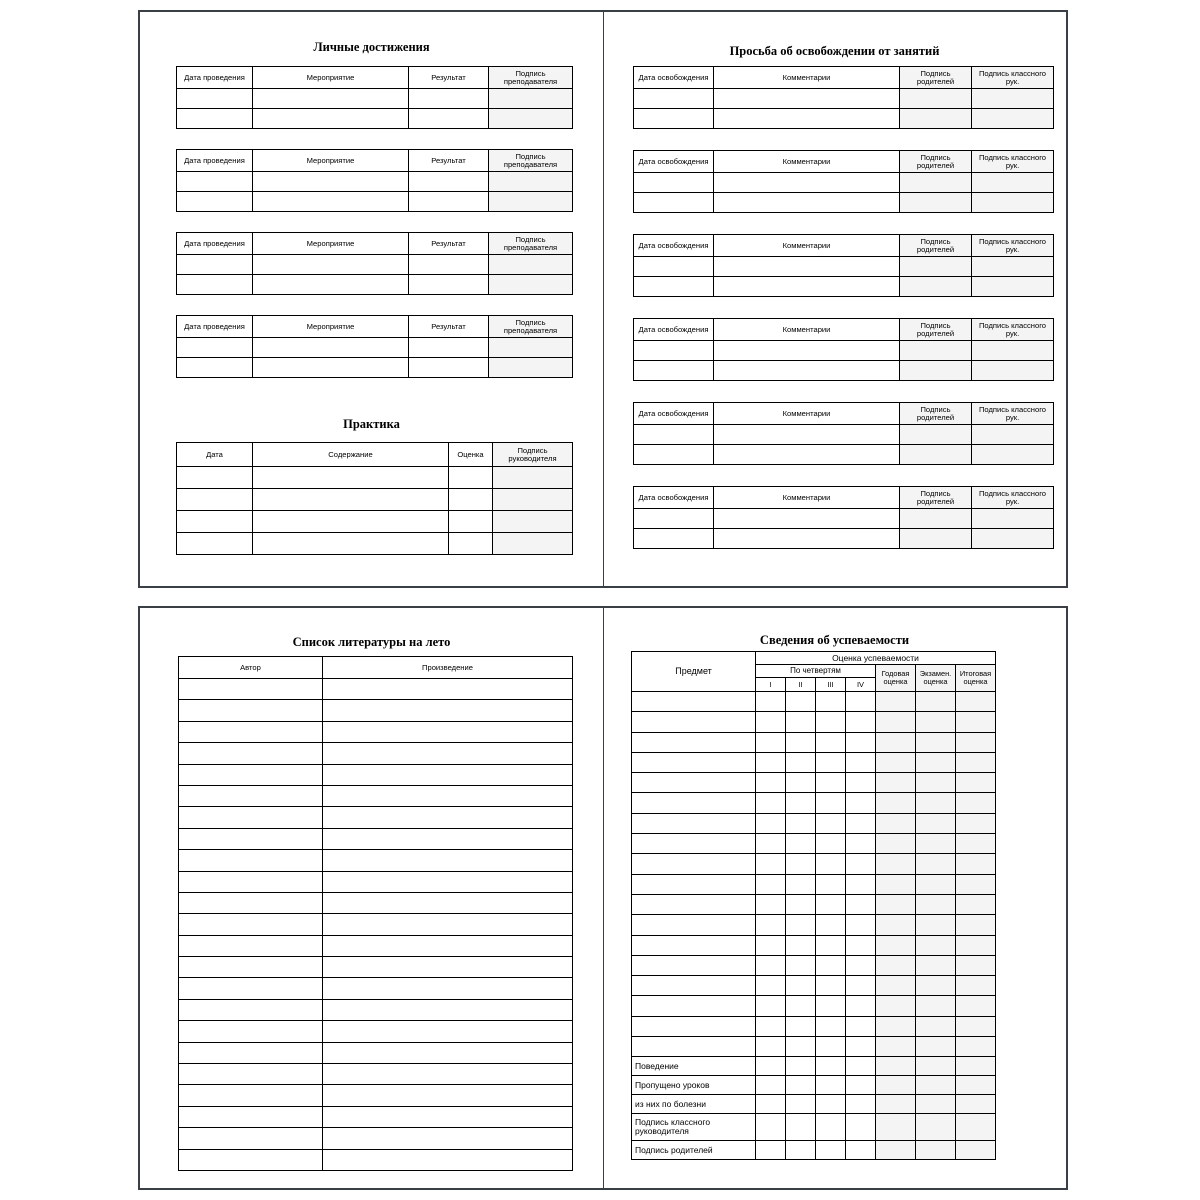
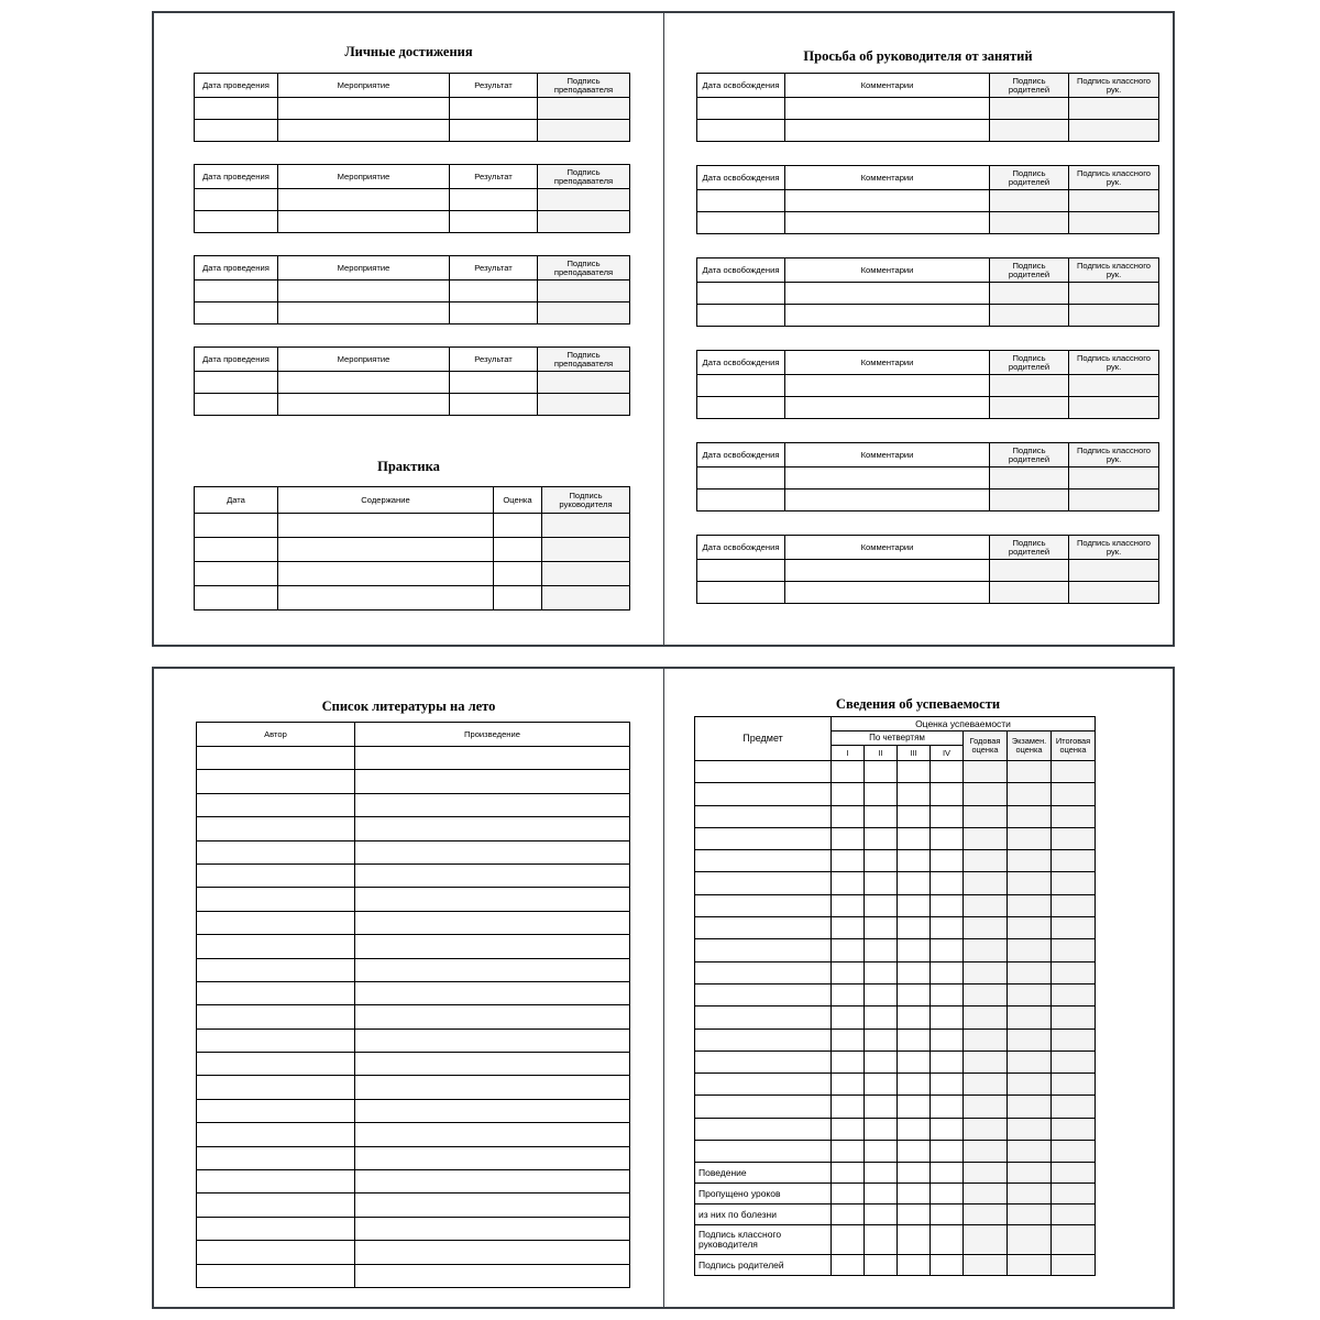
  Личные достижения
  Дата проведения	Мероприятие	Результат	Подпись преподавателя
  Дата проведения	Мероприятие	Результат	Подпись преподавателя
  Дата проведения	Мероприятие	Результат	Подпись преподавателя
  Дата проведения	Мероприятие	Результат	Подпись преподавателя
  Практика
  Дата	Содержание	Оценка	Подпись руководителя
- Просьба об освобождении от занятий
+ Просьба об руководителя от занятий
  Дата освобождения	Комментарии	Подпись родителей	Подпись классного рук.
  Дата освобождения	Комментарии	Подпись родителей	Подпись классного рук.
  Дата освобождения	Комментарии	Подпись родителей	Подпись классного рук.
  Дата освобождения	Комментарии	Подпись родителей	Подпись классного рук.
  Дата освобождения	Комментарии	Подпись родителей	Подпись классного рук.
  Дата освобождения	Комментарии	Подпись родителей	Подпись классного рук.
  Список литературы на лето
  Автор	Произведение
  Сведения об успеваемости
  Предмет	Оценка успеваемости
  По четвертям	Годовая оценка	Экзамен. оценка	Итоговая оценка
  I	II	III	IV
  Поведение
  Пропущено уроков
  из них по болезни
  Подпись классного руководителя
  Подпись родителей
